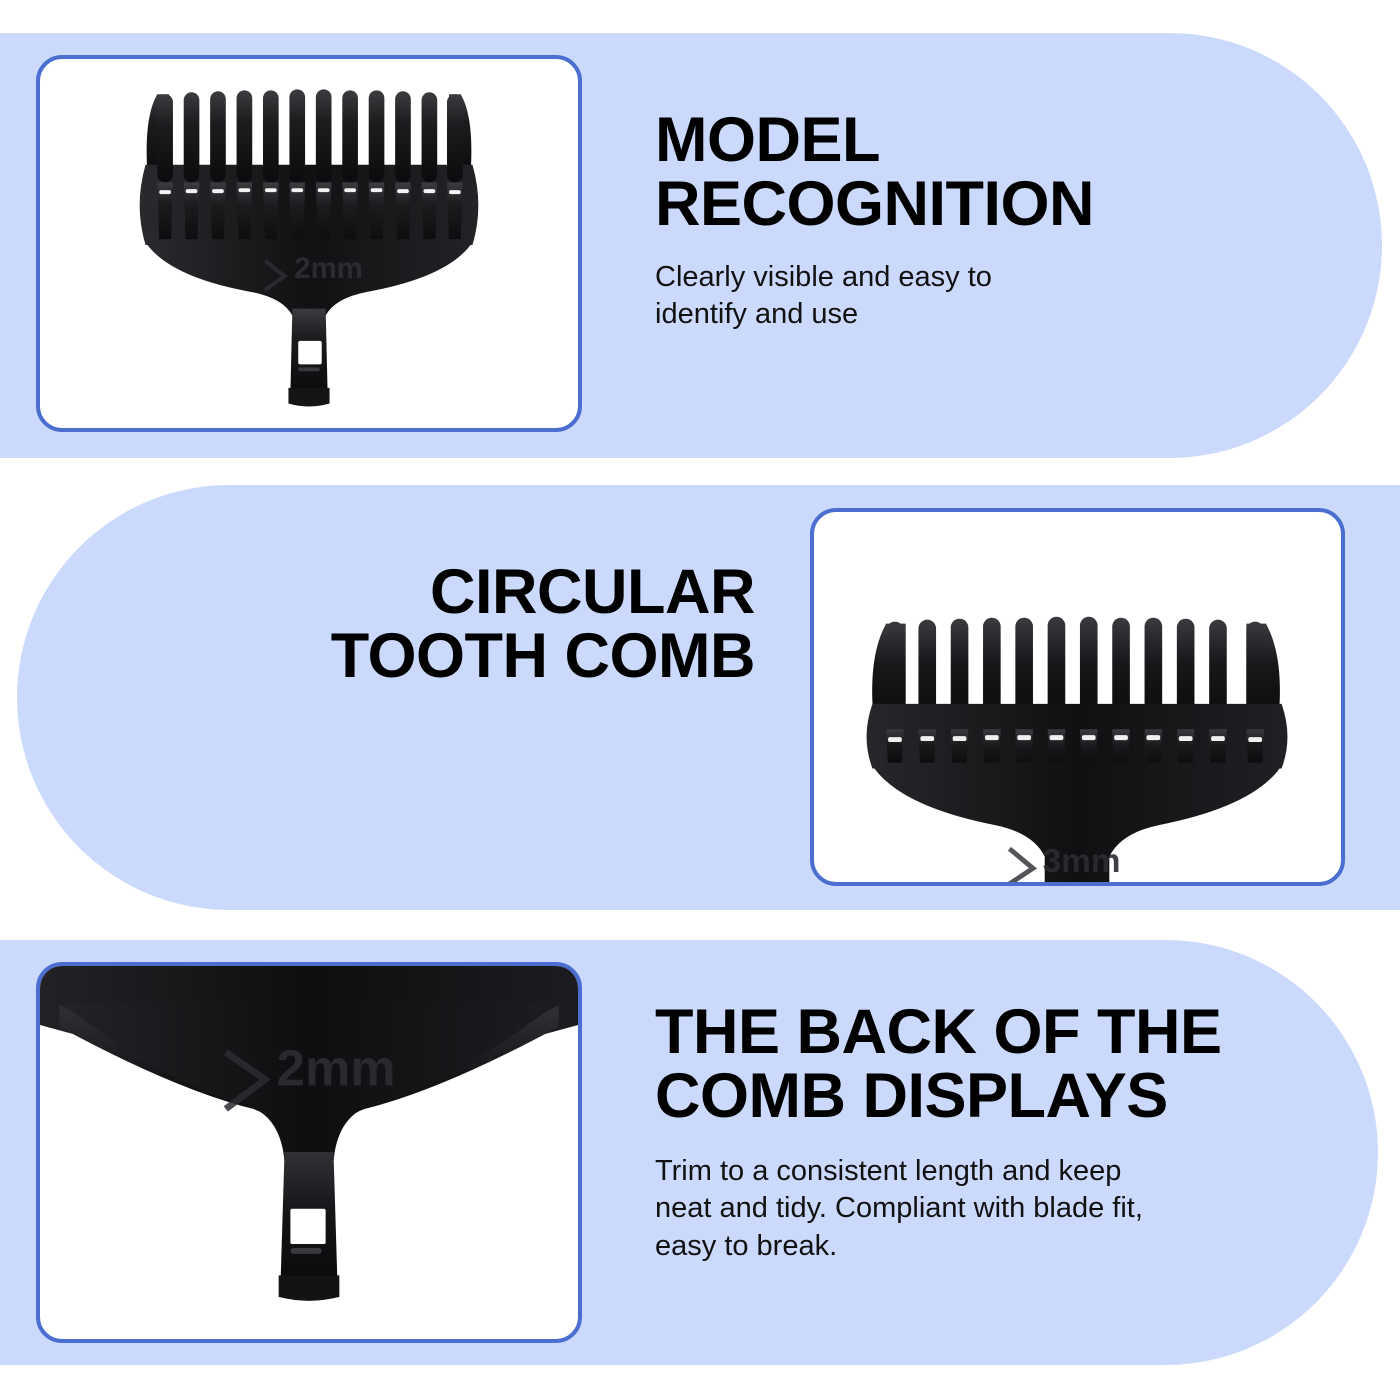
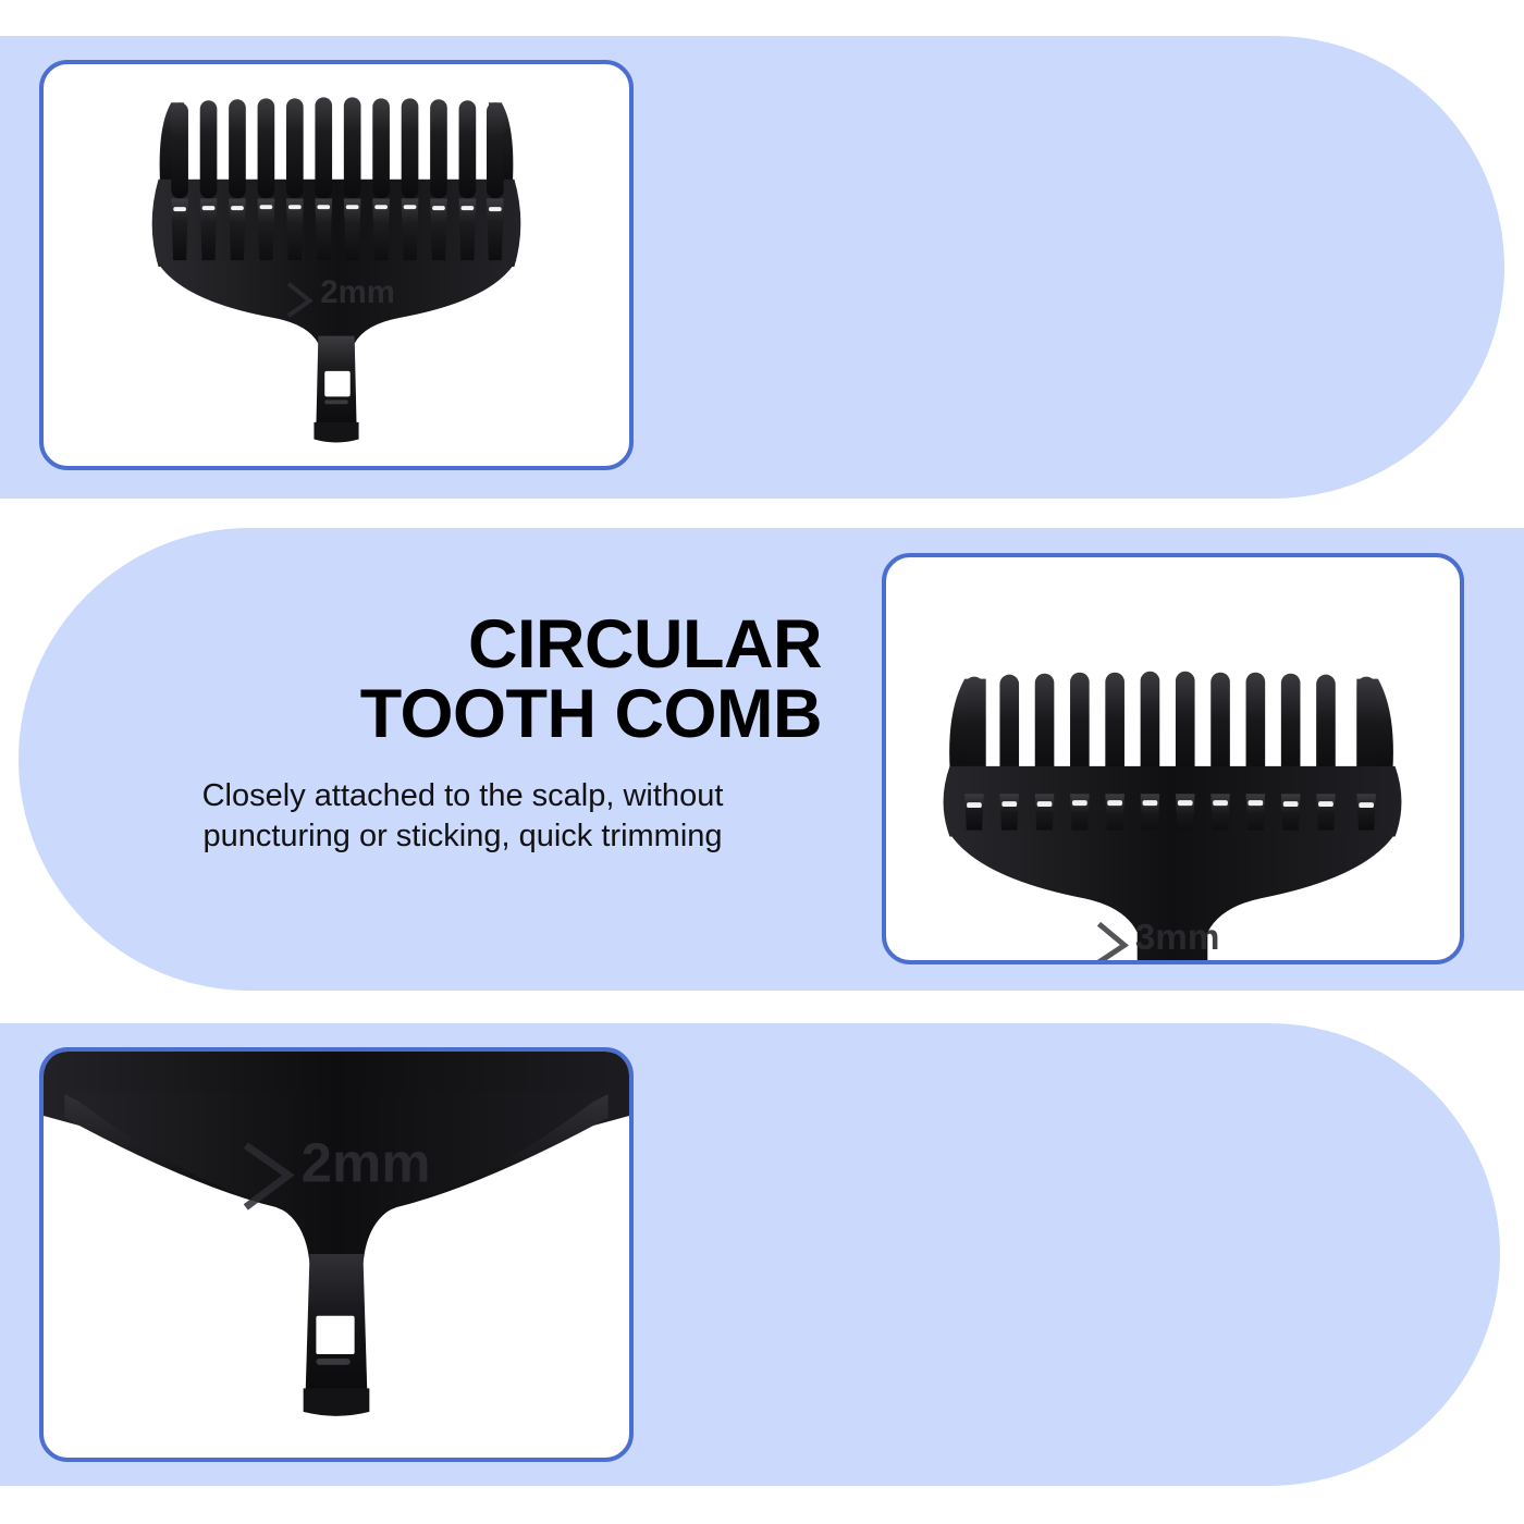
  2mm
- MODEL
- RECOGNITION
- Clearly visible and easy to
- identify and use
  CIRCULAR
  TOOTH COMB
+ Closely attached to the scalp, without
+ puncturing or sticking, quick trimming
  3mm
  2mm
- THE BACK OF THE
- COMB DISPLAYS
- Trim to a consistent length and keep
- neat and tidy. Compliant with blade fit,
- easy to break.
